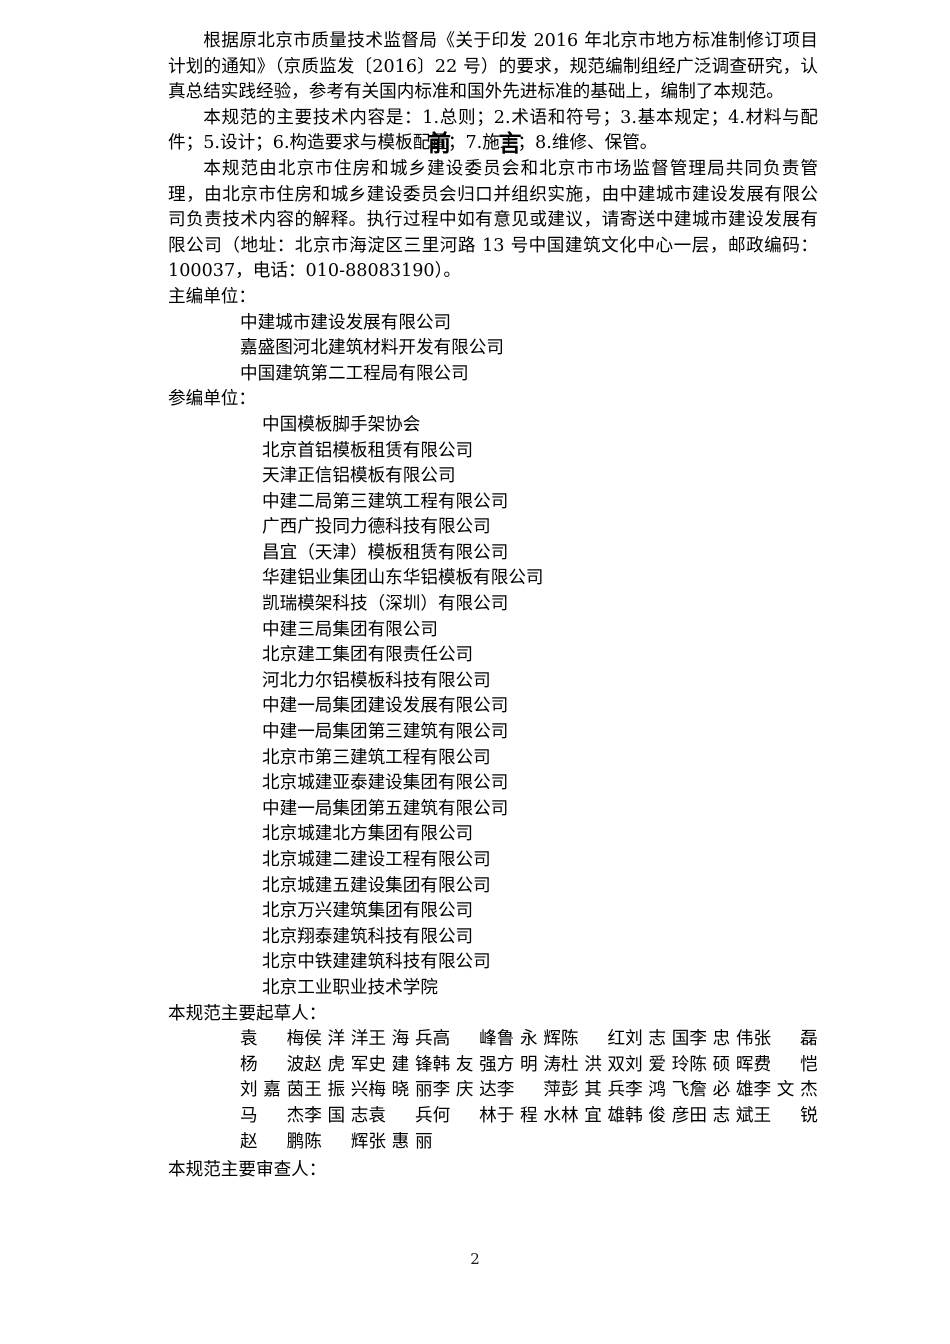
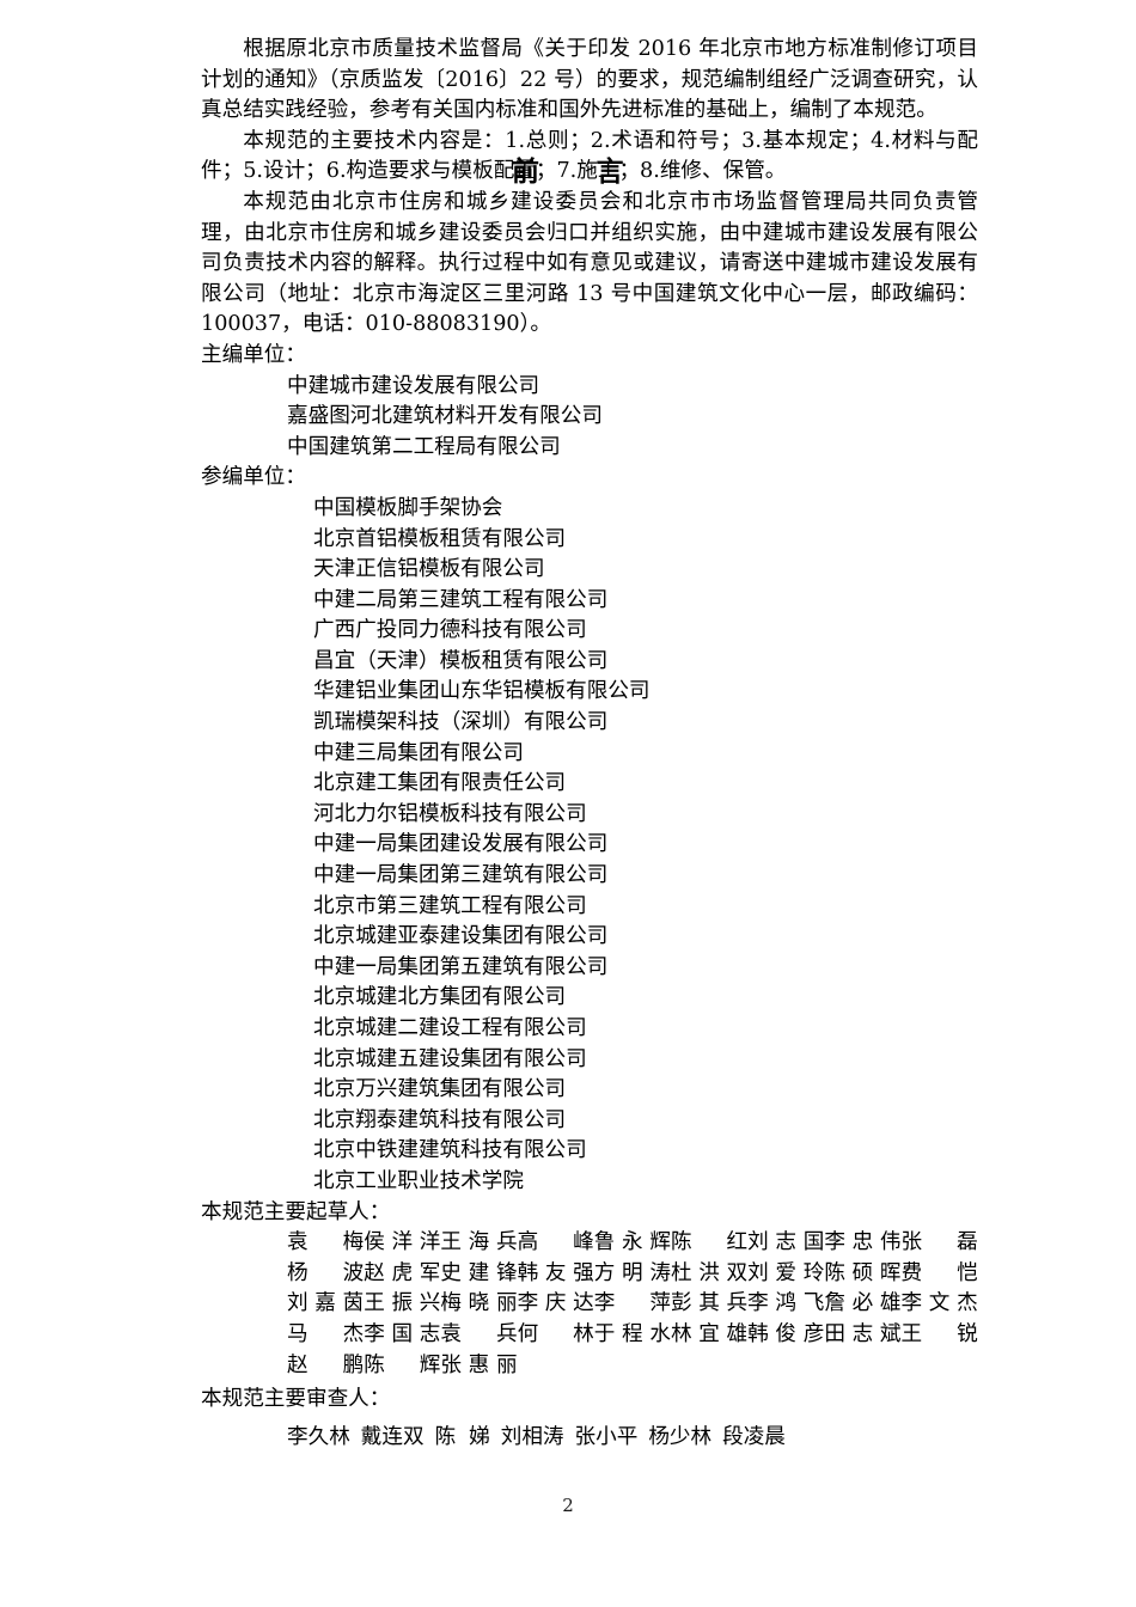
  前 言
  根据原北京市质量技术监督局《关于印发 2016 年北京市地方标准制修订项目计划的通知》（京质监发〔2016〕22 号）的要求，规范编制组经广泛调查研究，认真总结实践经验，参考有关国内标准和国外先进标准的基础上，编制了本规范。
  本规范的主要技术内容是：1.总则；2.术语和符号；3.基本规定；4.材料与配件；5.设计；6.构造要求与模板配置；7.施工；8.维修、保管。
  本规范由北京市住房和城乡建设委员会和北京市市场监督管理局共同负责管理，由北京市住房和城乡建设委员会归口并组织实施，由中建城市建设发展有限公司负责技术内容的解释。执行过程中如有意见或建议，请寄送中建城市建设发展有限公司（地址：北京市海淀区三里河路 13 号中国建筑文化中心一层，邮政编码：100037，电话：010-88083190）。
  主编单位：
  中建城市建设发展有限公司
  嘉盛图河北建筑材料开发有限公司
  中国建筑第二工程局有限公司
  参编单位：
  中国模板脚手架协会
  北京首铝模板租赁有限公司
  天津正信铝模板有限公司
  中建二局第三建筑工程有限公司
  广西广投同力德科技有限公司
  昌宜（天津）模板租赁有限公司
  华建铝业集团山东华铝模板有限公司
  凯瑞模架科技（深圳）有限公司
  中建三局集团有限公司
  北京建工集团有限责任公司
  河北力尔铝模板科技有限公司
  中建一局集团建设发展有限公司
  中建一局集团第三建筑有限公司
  北京市第三建筑工程有限公司
  北京城建亚泰建设集团有限公司
  中建一局集团第五建筑有限公司
  北京城建北方集团有限公司
  北京城建二建设工程有限公司
  北京城建五建设集团有限公司
  北京万兴建筑集团有限公司
  北京翔泰建筑科技有限公司
  北京中铁建建筑科技有限公司
  北京工业职业技术学院
  本规范主要起草人：
  袁​梅
  侯​洋​洋
  王​海​兵
  高​峰
  鲁​永​辉
  陈​红
  刘​志​国
  李​忠​伟
  张​磊
  杨​波
  赵​虎​军
  史​建​锋
  韩​友​强
  方​明​涛
  杜​洪​双
  刘​爱​玲
  陈​硕​晖
  费​恺
  刘​嘉​茵
  王​振​兴
  梅​晓​丽
  李​庆​达
  李​萍
  彭​其​兵
  李​鸿​飞
  詹​必​雄
  李​文​杰
  马​杰
  李​国​志
  袁​兵
  何​林
  于​程​水
  林​宜​雄
  韩​俊​彦
  田​志​斌
  王​锐
  赵​鹏
  陈​辉
  张​惠​丽
  本规范主要审查人：
+ 李久林 戴连双 陈 娣 刘相涛 张小平 杨少林 段凌晨
  2
